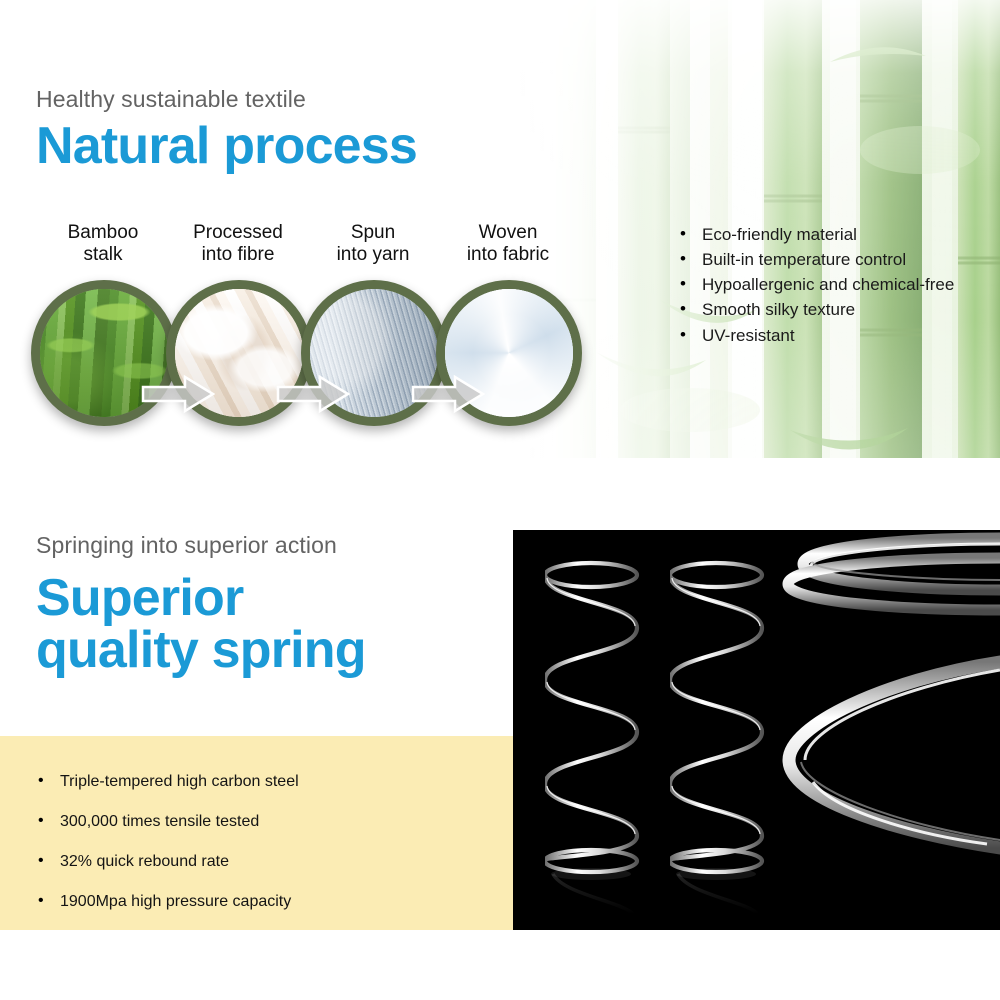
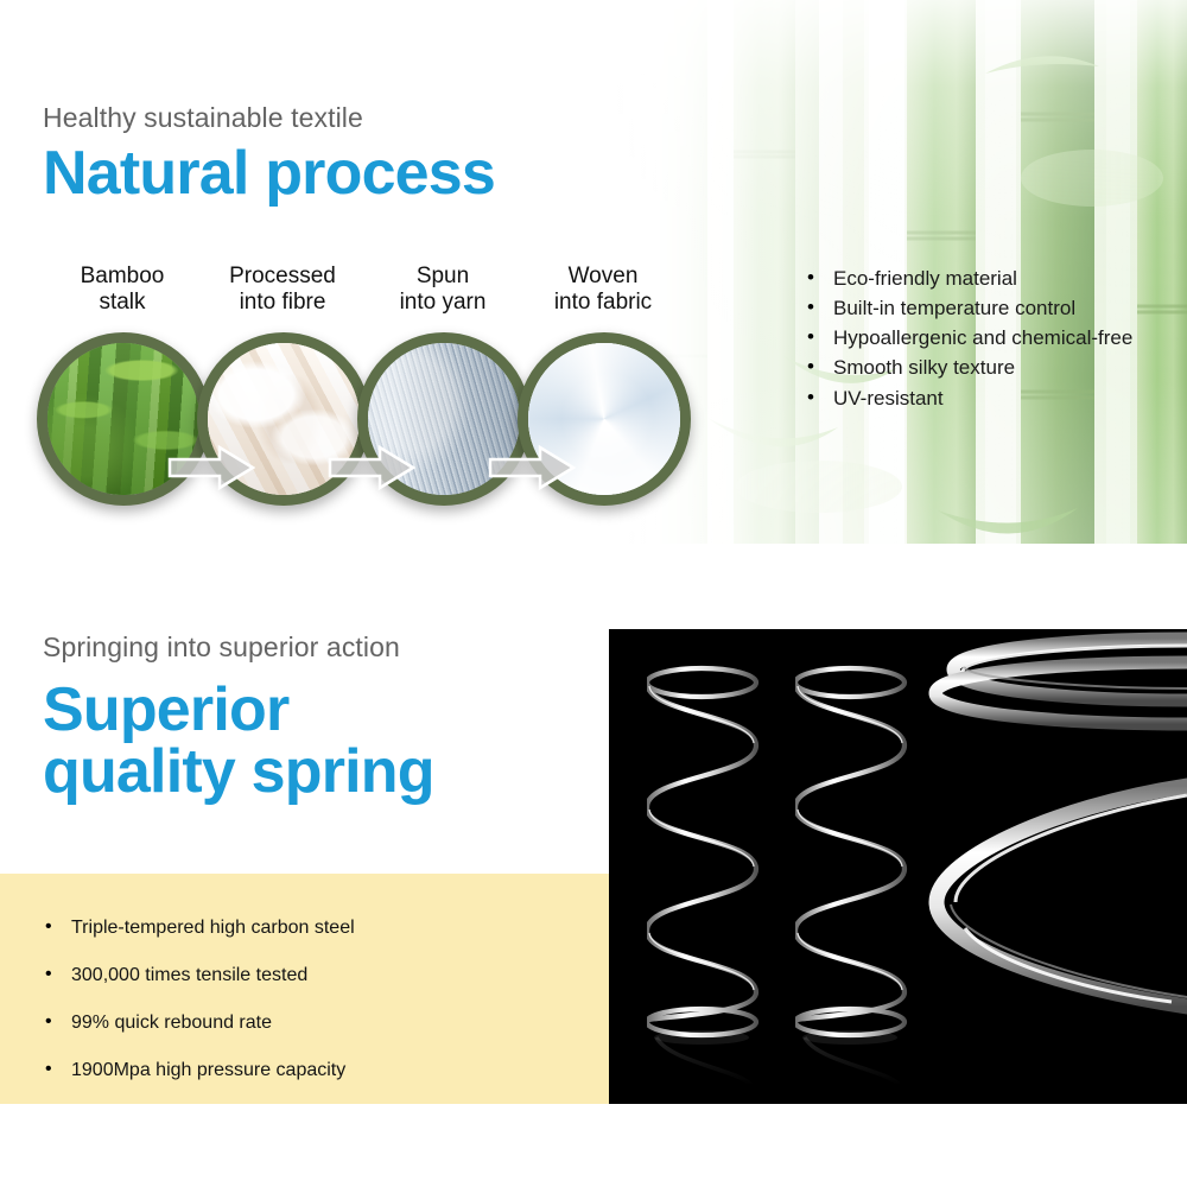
  Healthy sustainable textile
  Natural process
  Bamboo
  stalk
  Processed
  into fibre
  Spun
  into yarn
  Woven
  into fabric
  Eco-friendly material
  Built-in temperature control
  Hypoallergenic and chemical-free
  Smooth silky texture
  UV-resistant
  Springing into superior action
  Superior
  quality spring
  Triple-tempered high carbon steel
  300,000 times tensile tested
- 32% quick rebound rate
+ 99% quick rebound rate
  1900Mpa high pressure capacity
